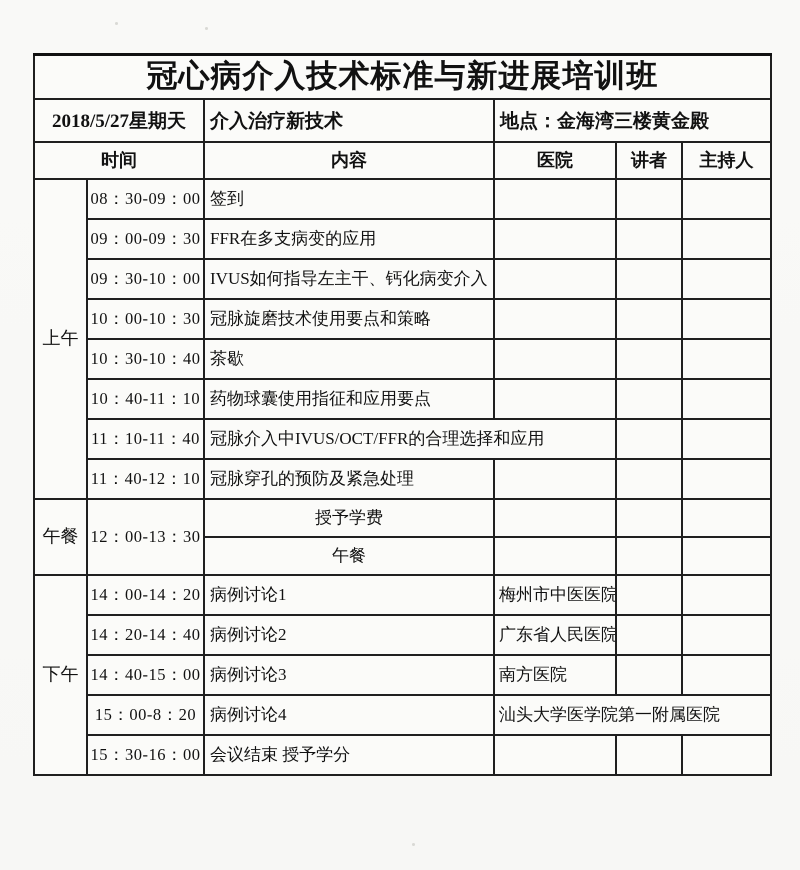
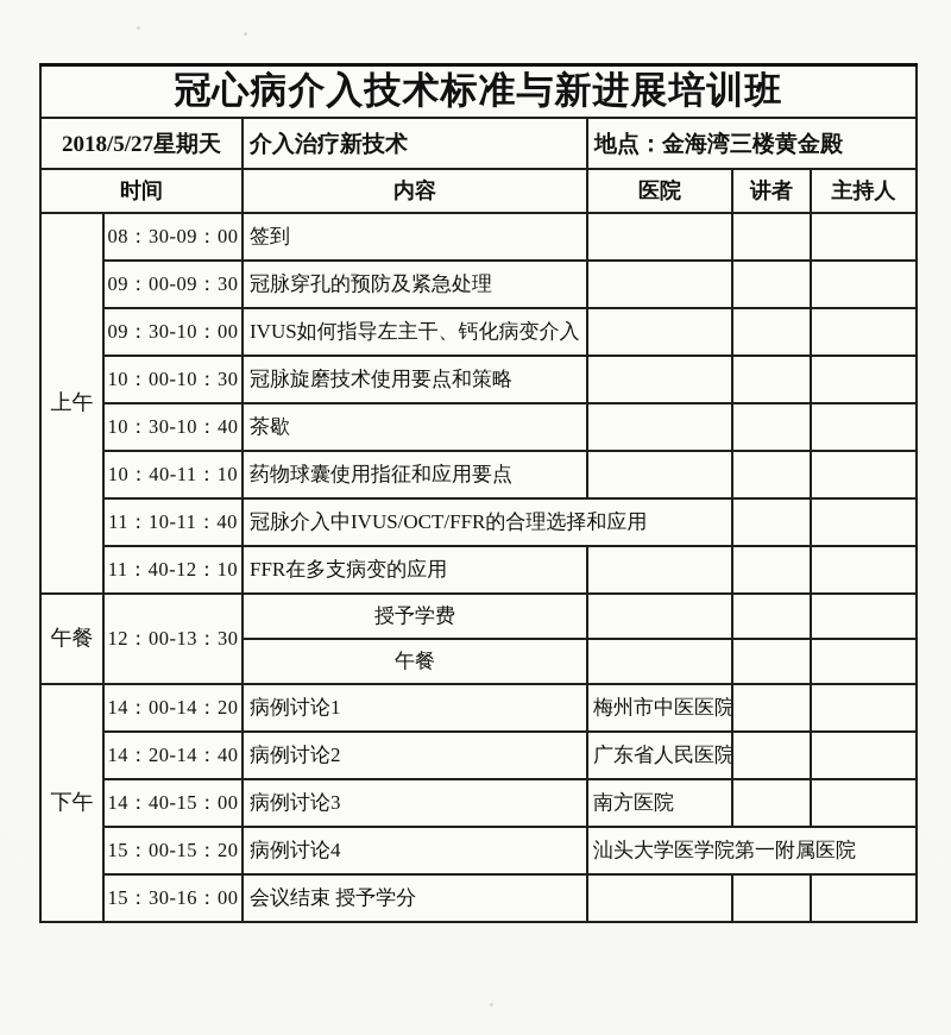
  冠心病介入技术标准与新进展培训班
  2018/5/27星期天	介入治疗新技术	地点：金海湾三楼黄金殿
  时间	内容	医院	讲者	主持人
  上午	08：30-09：00	签到
- 09：00-09：30	FFR在多支病变的应用
+ 09：00-09：30	冠脉穿孔的预防及紧急处理
  09：30-10：00	IVUS如何指导左主干、钙化病变介入
  10：00-10：30	冠脉旋磨技术使用要点和策略
  10：30-10：40	茶歇
  10：40-11：10	药物球囊使用指征和应用要点
  11：10-11：40	冠脉介入中IVUS/OCT/FFR的合理选择和应用
- 11：40-12：10	冠脉穿孔的预防及紧急处理
+ 11：40-12：10	FFR在多支病变的应用
  午餐	12：00-13：30	授予学费
  午餐
  下午	14：00-14：20	病例讨论1	梅州市中医医院
  14：20-14：40	病例讨论2	广东省人民医院
  14：40-15：00	病例讨论3	南方医院
- 15：00-8：20	病例讨论4	汕头大学医学院第一附属医院
+ 15：00-15：20	病例讨论4	汕头大学医学院第一附属医院
  15：30-16：00	会议结束 授予学分
